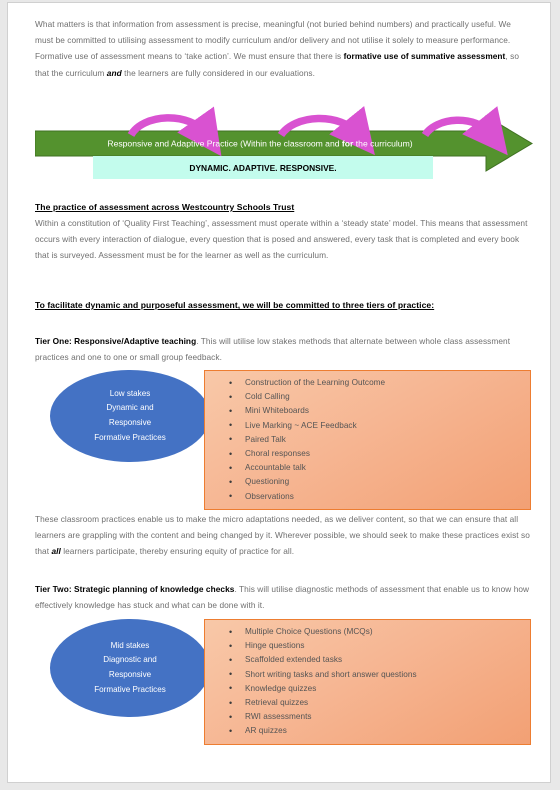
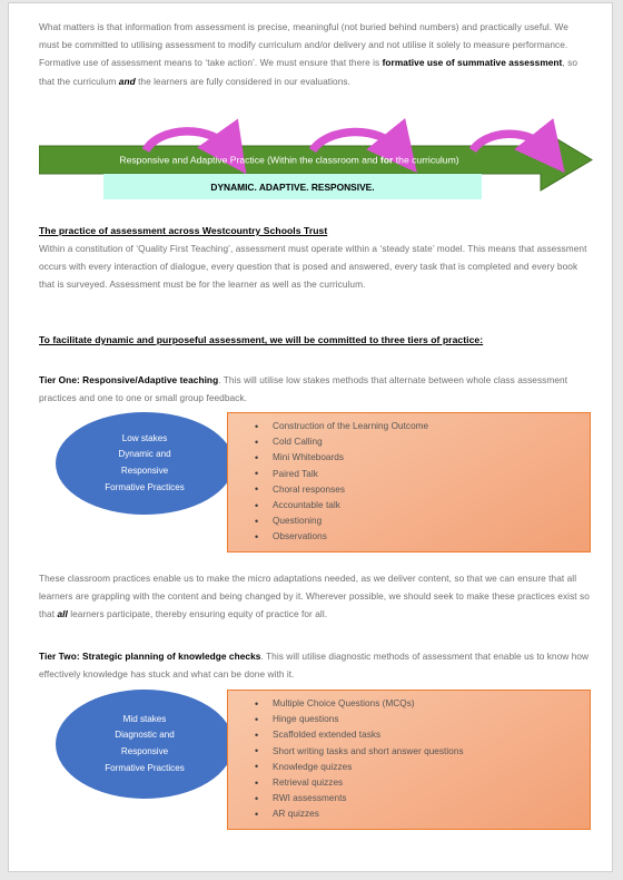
  What matters is that information from assessment is precise, meaningful (not buried behind numbers) and practically useful. We must be committed to utilising assessment to modify curriculum and/or delivery and not utilise it solely to measure performance. Formative use of assessment means to ‘take action’. We must ensure that there is formative use of summative assessment, so that the curriculum and the learners are fully considered in our evaluations.
  Responsive and Adaptive Practice (Within the classroom and for the curriculum)
  DYNAMIC. ADAPTIVE. RESPONSIVE.
  The practice of assessment across Westcountry Schools Trust
  Within a constitution of ‘Quality First Teaching’, assessment must operate within a ‘steady state’ model. This means that assessment occurs with every interaction of dialogue, every question that is posed and answered, every task that is completed and every book that is surveyed. Assessment must be for the learner as well as the curriculum.
  To facilitate dynamic and purposeful assessment, we will be committed to three tiers of practice:
  Tier One: Responsive/Adaptive teaching. This will utilise low stakes methods that alternate between whole class assessment practices and one to one or small group feedback.
  Low stakes
  Dynamic and
  Responsive
  Formative Practices
  Construction of the Learning Outcome
  Cold Calling
  Mini Whiteboards
- Live Marking ~ ACE Feedback
  Paired Talk
  Choral responses
  Accountable talk
  Questioning
  Observations
  These classroom practices enable us to make the micro adaptations needed, as we deliver content, so that we can ensure that all learners are grappling with the content and being changed by it. Wherever possible, we should seek to make these practices exist so that all learners participate, thereby ensuring equity of practice for all.
  Tier Two: Strategic planning of knowledge checks. This will utilise diagnostic methods of assessment that enable us to know how effectively knowledge has stuck and what can be done with it.
  Mid stakes
  Diagnostic and
  Responsive
  Formative Practices
  Multiple Choice Questions (MCQs)
  Hinge questions
  Scaffolded extended tasks
  Short writing tasks and short answer questions
  Knowledge quizzes
  Retrieval quizzes
  RWI assessments
  AR quizzes
